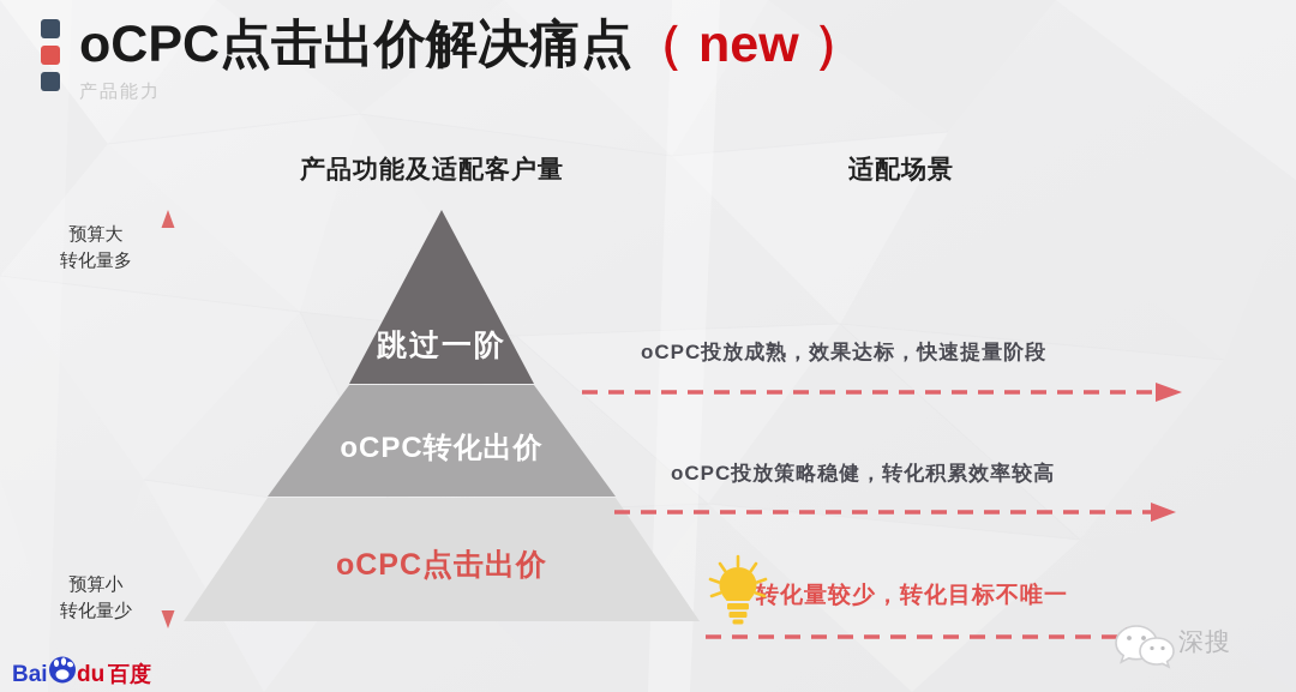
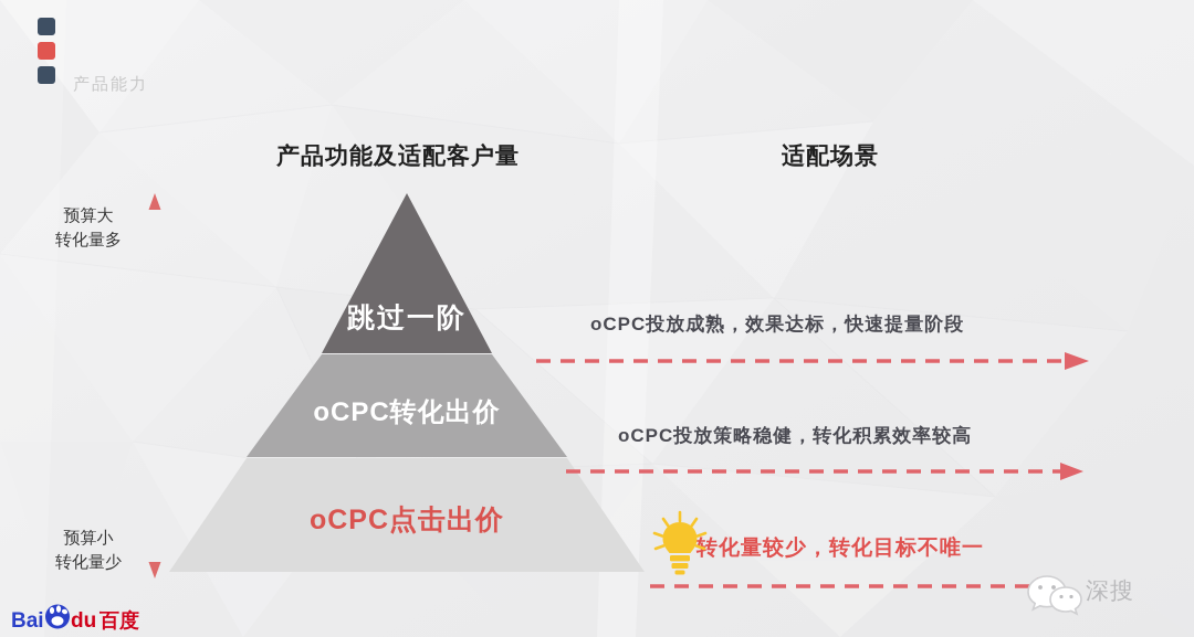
- oCPC点击出价解决痛点（ new ）
  产品能力
  产品功能及适配客户量
  适配场景
  预算大
  转化量多
  预算小
  转化量少
  跳过一阶
  oCPC转化出价
  oCPC点击出价
  oCPC投放成熟，效果达标，快速提量阶段
  oCPC投放策略稳健，转化积累效率较高
  转化量较少，转化目标不唯一
  Bai
  du
  百度
  深搜
